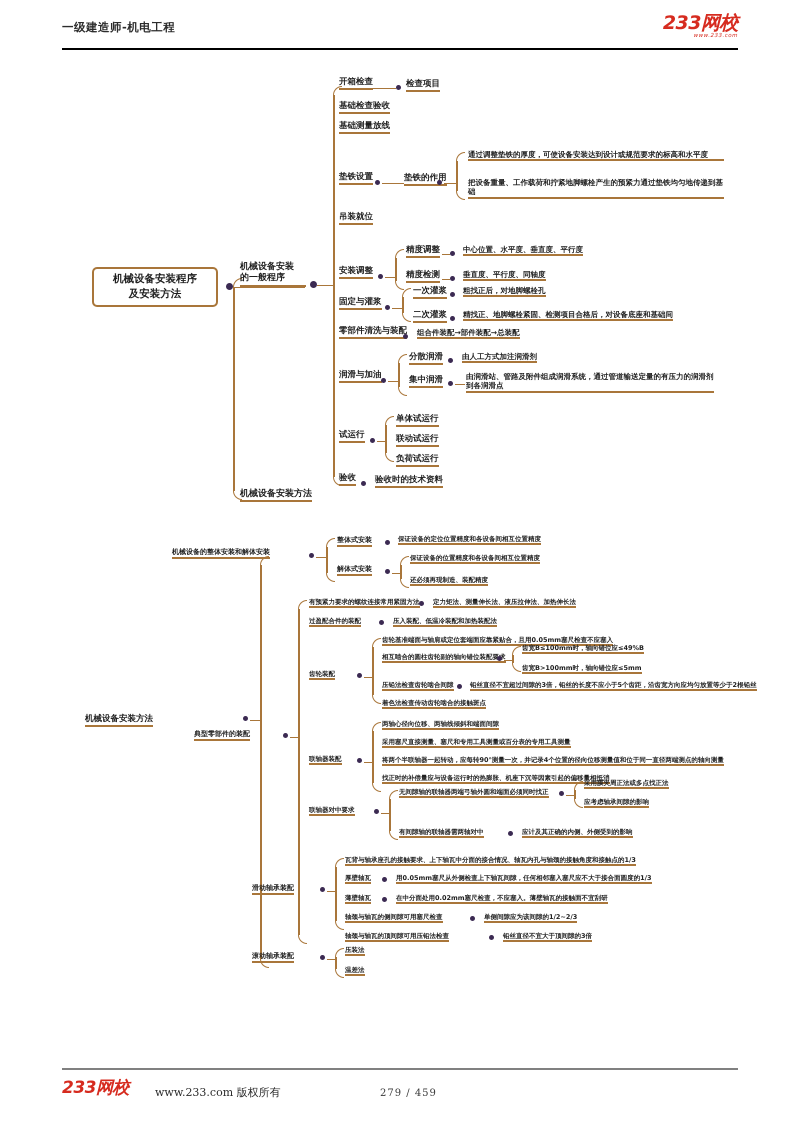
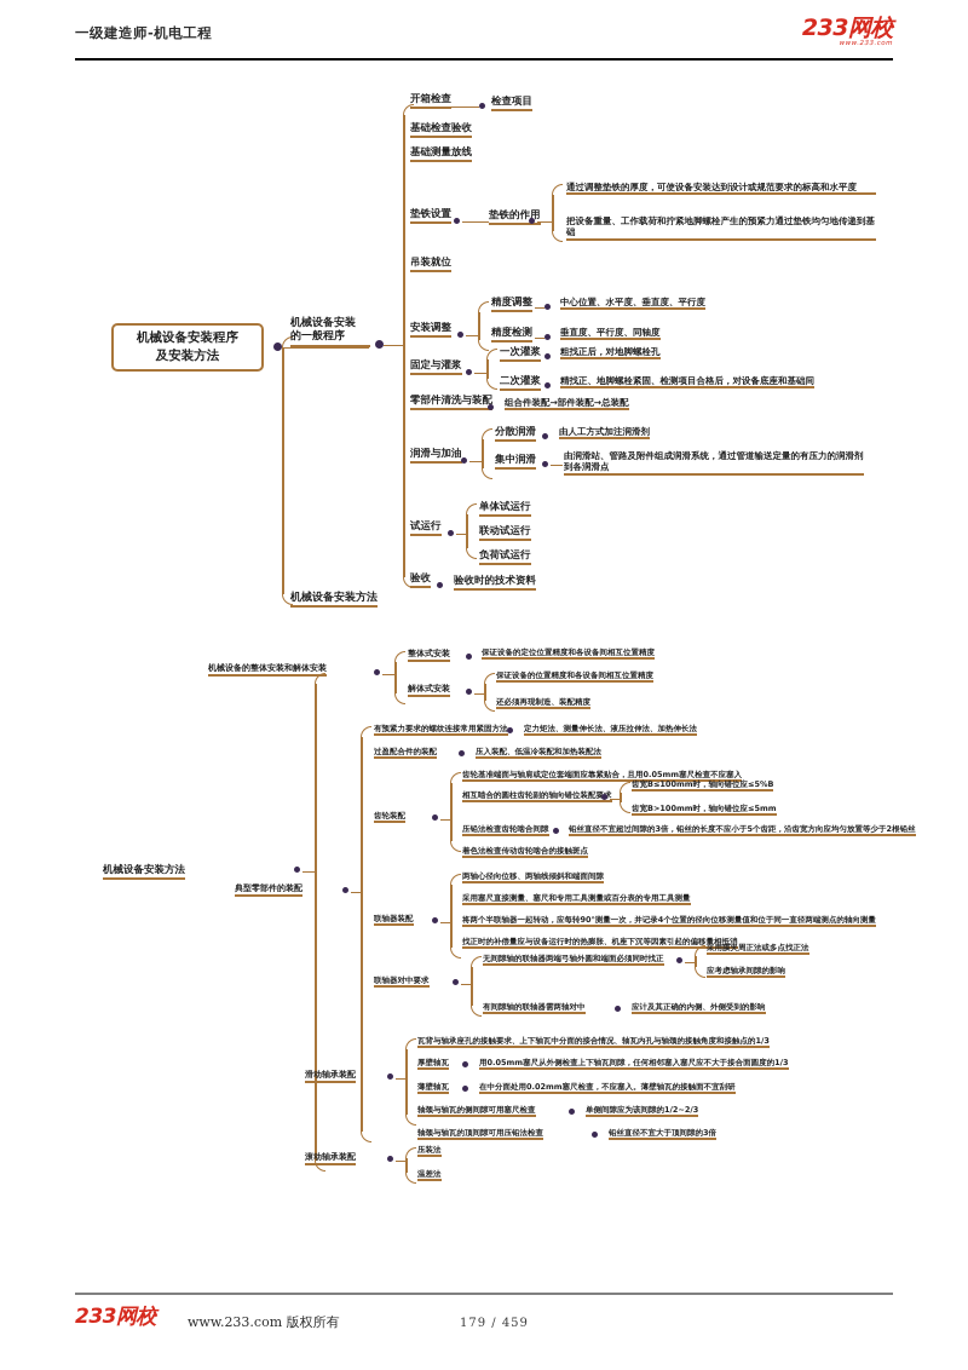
  一级建造师-机电工程
  233网校
  机械设备安装程序
  及安装方法
  机械设备安装
  的一般程序
  机械设备安装方法
  开箱检查
  基础检查验收
  基础测量放线
  垫铁设置
  吊装就位
  安装调整
  固定与灌浆
  零部件清洗与装配
  润滑与加油
  试运行
  验收
  检查项目
  垫铁的作用
  通过调整垫铁的厚度，可使设备安装达到设计或规范要求的标高和水平度
  把设备重量、工作载荷和拧紧地脚螺栓产生的预紧力通过垫铁均匀地传递到基础
  精度调整
  中心位置、水平度、垂直度、平行度
  精度检测
  垂直度、平行度、同轴度
  一次灌浆
  粗找正后，对地脚螺栓孔
  二次灌浆
  精找正、地脚螺栓紧固、检测项目合格后，对设备底座和基础间
  组合件装配→部件装配→总装配
  分散润滑
  由人工方式加注润滑剂
  集中润滑
  由润滑站、管路及附件组成润滑系统，通过管道输送定量的有压力的润滑剂到各润滑点
  单体试运行
  联动试运行
  负荷试运行
  验收时的技术资料
  机械设备安装方法
  机械设备的整体安装和解体安装
  整体式安装
  保证设备的定位位置精度和各设备间相互位置精度
  解体式安装
  保证设备的位置精度和各设备间相互位置精度
  还必须再现制造、装配精度
  典型零部件的装配
  有预紧力要求的螺纹连接常用紧固方法
  定力矩法、测量伸长法、液压拉伸法、加热伸长法
  过盈配合件的装配
  压入装配、低温冷装配和加热装配法
  齿轮装配
  齿轮基准端面与轴肩或定位套端面应靠紧贴合，且用0.05mm塞尺检查不应塞入
  相互啮合的圆柱齿轮副的轴向错位装配要求
- 齿宽B≤100mm时，轴向错位应≤49%B
+ 齿宽B≤100mm时，轴向错位应≤5%B
  齿宽B>100mm时，轴向错位应≤5mm
  压铅法检查齿轮啮合间隙
  铅丝直径不宜超过间隙的3倍，铅丝的长度不应小于5个齿距，沿齿宽方向应均匀放置等少于2根铅丝
  着色法检查传动齿轮啮合的接触斑点
  联轴器装配
  两轴心径向位移、两轴线倾斜和端面间隙
  采用塞尺直接测量、塞尺和专用工具测量或百分表的专用工具测量
  将两个半联轴器一起转动，应每转90°测量一次，并记录4个位置的径向位移测量值和位于同一直径两端测点的轴向测量
  找正时的补偿量应与设备运行时的热膨胀、机座下沉等因素引起的偏移量相抵消
  联轴器对中要求
  无间隙轴的联轴器两端弓轴外圆和端面必须同时找正
  采用膜夹周正法或多点找正法
  应考虑轴承间隙的影响
  有间隙轴的联轴器需两轴对中
  应计及其正确的内侧、外侧受到的影响
  滑动轴承装配
  瓦背与轴承座孔的接触要求、上下轴瓦中分面的接合情况、轴瓦内孔与轴颈的接触角度和接触点的1/3
  厚壁轴瓦
  用0.05mm塞尺从外侧检查上下轴瓦间隙，任何相邻塞入塞尺应不大于接合面圆度的1/3
  薄壁轴瓦
  在中分面处用0.02mm塞尺检查，不应塞入。薄壁轴瓦的接触面不宜刮研
  轴颈与轴瓦的侧间隙可用塞尺检查
  单侧间隙应为该间隙的1/2~2/3
  轴颈与轴瓦的顶间隙可用压铅法检查
  铅丝直径不宜大于顶间隙的3倍
  滚动轴承装配
  压装法
  温差法
  233网校
  www.233.com 版权所有
- 279 / 459
+ 179 / 459
